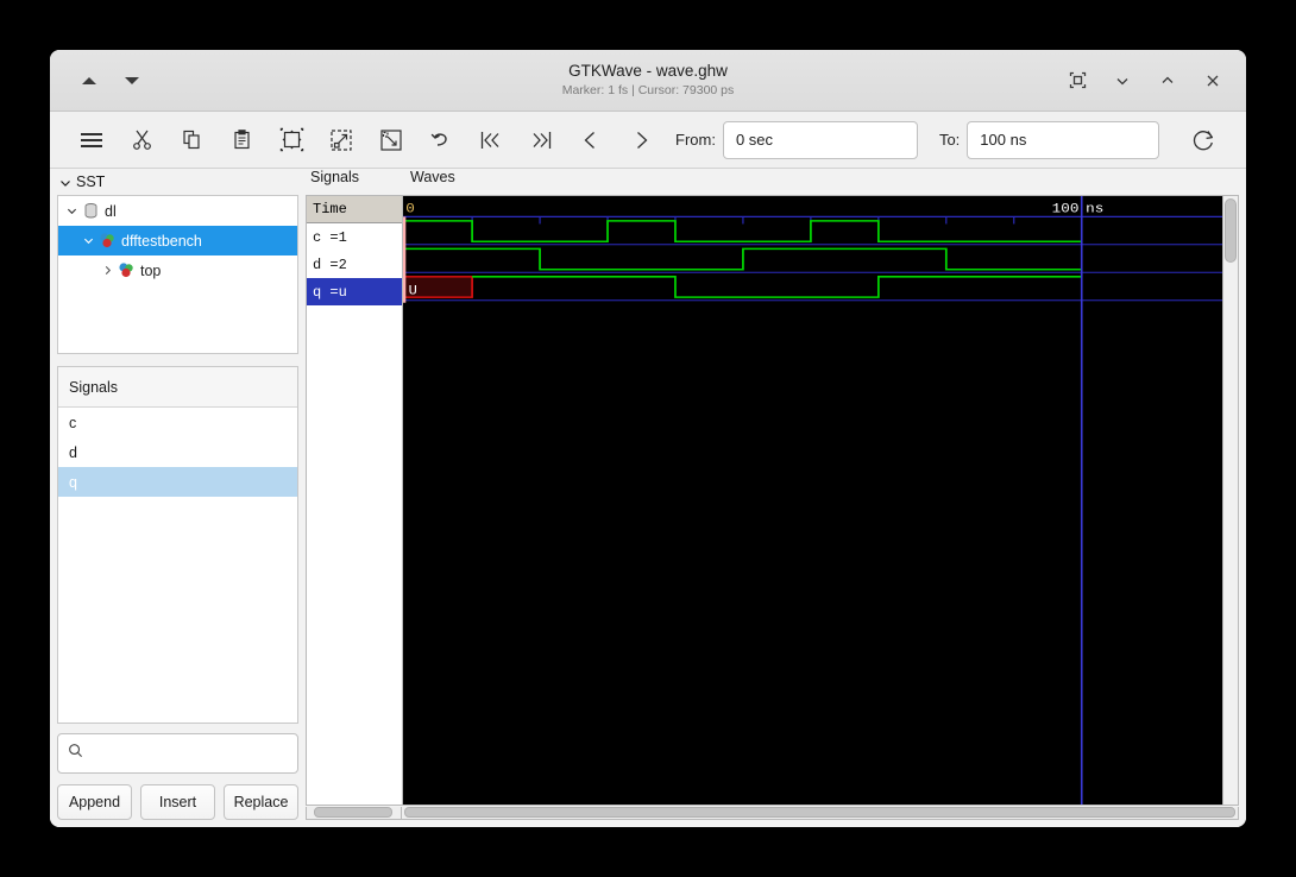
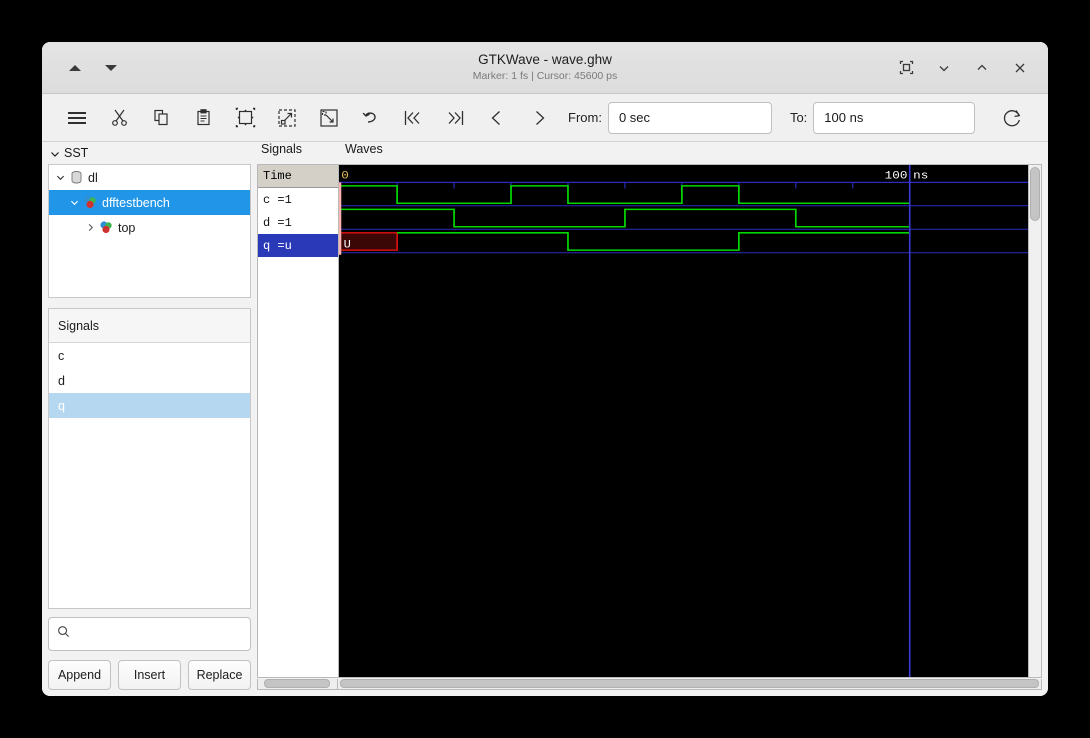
  GTKWave - wave.ghw
- Marker: 1 fs | Cursor: 79300 ps
+ Marker: 1 fs | Cursor: 45600 ps
  From:
  0 sec
  To:
  100 ns
  SST
  dl
  dfftestbench
  top
  Signals
  c
  d
  q
  Append
  Insert
  Replace
  Signals
  Waves
  Time
  c =1
- d =2
+ d =1
  q =u
  0
  ns
  100
  U
